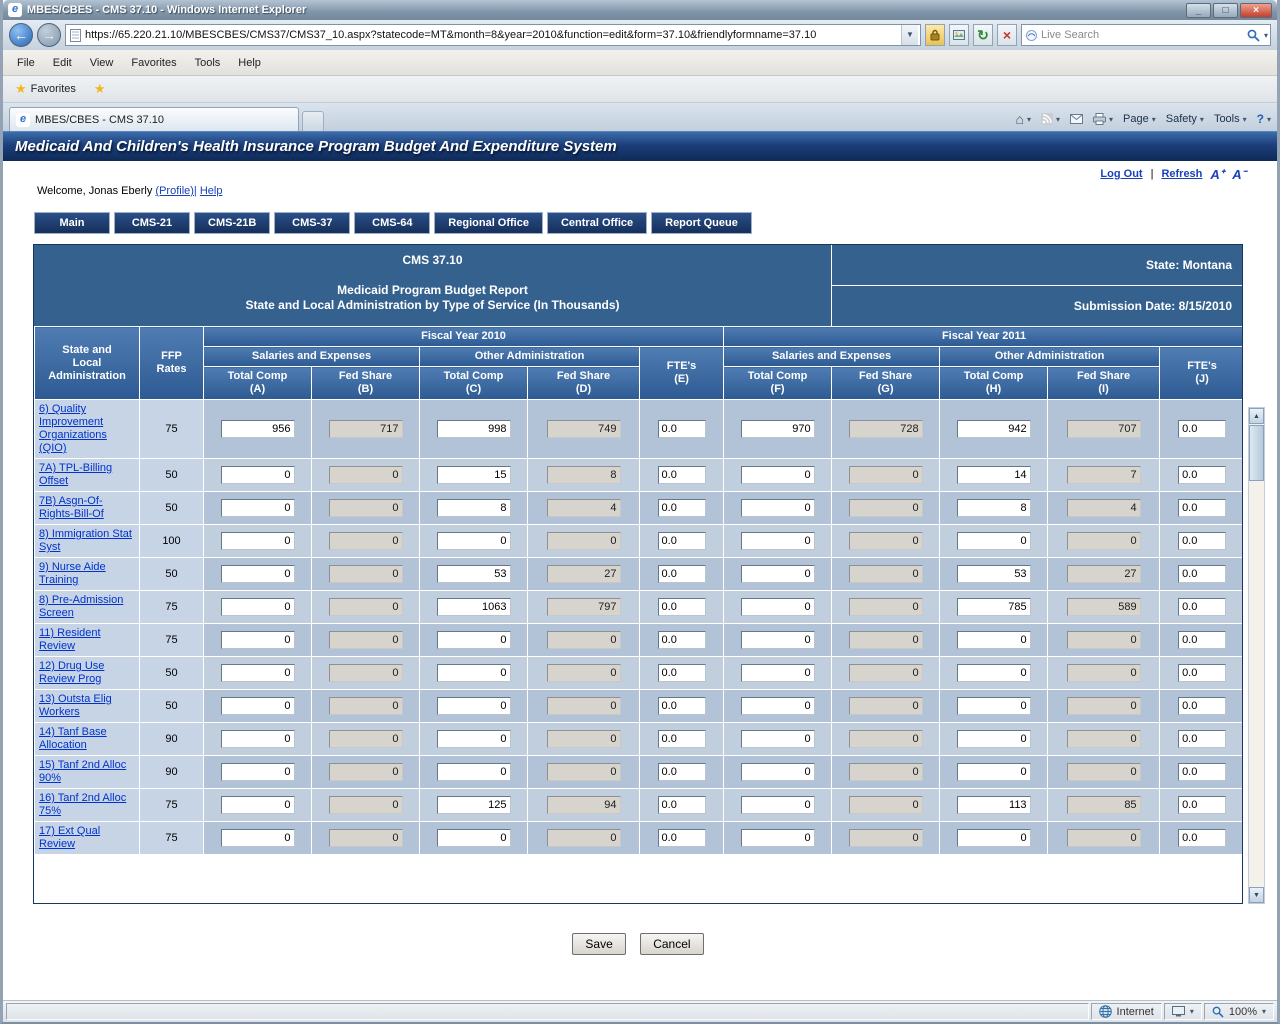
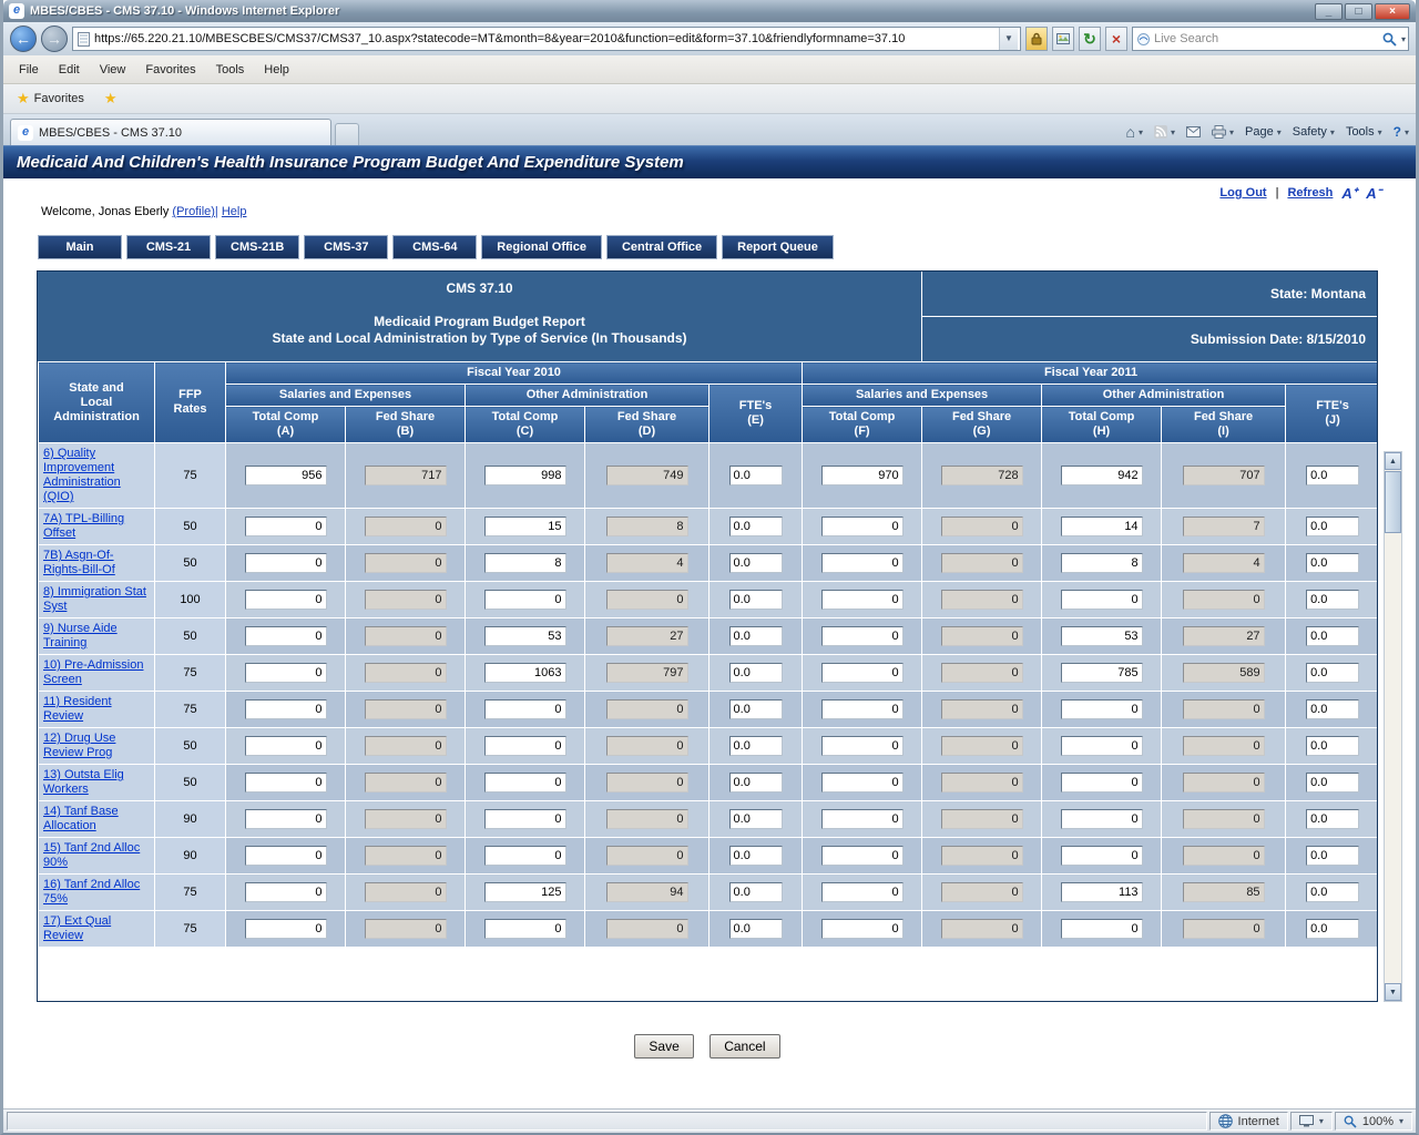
  e
  MBES/CBES - CMS 37.10 - Windows Internet Explorer
  _
  □
  ×
  ←
  →
  https://65.220.21.10/MBESCBES/CMS37/CMS37_10.aspx?statecode=MT&month=8&year=2010&function=edit&form=37.10&friendlyformname=37.10
  ▼
  ↻
  ×
  Live Search
  ▾
  File
  Edit
  View
  Favorites
  Tools
  Help
  ★
  Favorites
  ★
  e
  MBES/CBES - CMS 37.10
  ⌂
  ▾
  ▾
  ▾
  Page
  ▾
  Safety
  ▾
  Tools
  ▾
  ?
  ▾
  Medicaid And Children's Health Insurance Program Budget And Expenditure System
  Log Out
  |
  Refresh
  A⁺
  A⁻
  Welcome, Jonas Eberly (Profile)| Help
  Main
  CMS-21
  CMS-21B
  CMS-37
  CMS-64
  Regional Office
  Central Office
  Report Queue
  CMS 37.10
  Medicaid Program Budget Report
  State and Local Administration by Type of Service (In Thousands)
  State: Montana
  Submission Date: 8/15/2010
  State and Local Administration	FFP Rates	Fiscal Year 2010	Fiscal Year 2011
  Salaries and Expenses	Other Administration	FTE's (E)	Salaries and Expenses	Other Administration	FTE's (J)
  Total Comp (A)	Fed Share (B)	Total Comp (C)	Fed Share (D)	Total Comp (F)	Fed Share (G)	Total Comp (H)	Fed Share (I)
- 6) Quality Improvement Organizations (QIO)	75	956	717	998	749	0.0	970	728	942	707	0.0
+ 6) Quality Improvement Administration (QIO)	75	956	717	998	749	0.0	970	728	942	707	0.0
  7A) TPL-Billing Offset	50	0	0	15	8	0.0	0	0	14	7	0.0
  7B) Asgn-Of-Rights-Bill-Of	50	0	0	8	4	0.0	0	0	8	4	0.0
  8) Immigration Stat Syst	100	0	0	0	0	0.0	0	0	0	0	0.0
  9) Nurse Aide Training	50	0	0	53	27	0.0	0	0	53	27	0.0
- 8) Pre-Admission Screen	75	0	0	1063	797	0.0	0	0	785	589	0.0
+ 10) Pre-Admission Screen	75	0	0	1063	797	0.0	0	0	785	589	0.0
  11) Resident Review	75	0	0	0	0	0.0	0	0	0	0	0.0
  12) Drug Use Review Prog	50	0	0	0	0	0.0	0	0	0	0	0.0
  13) Outsta Elig Workers	50	0	0	0	0	0.0	0	0	0	0	0.0
  14) Tanf Base Allocation	90	0	0	0	0	0.0	0	0	0	0	0.0
  15) Tanf 2nd Alloc 90%	90	0	0	0	0	0.0	0	0	0	0	0.0
  16) Tanf 2nd Alloc 75%	75	0	0	125	94	0.0	0	0	113	85	0.0
  17) Ext Qual Review	75	0	0	0	0	0.0	0	0	0	0	0.0
  Save Cancel
  Internet
  ▾
  100%
  ▾
